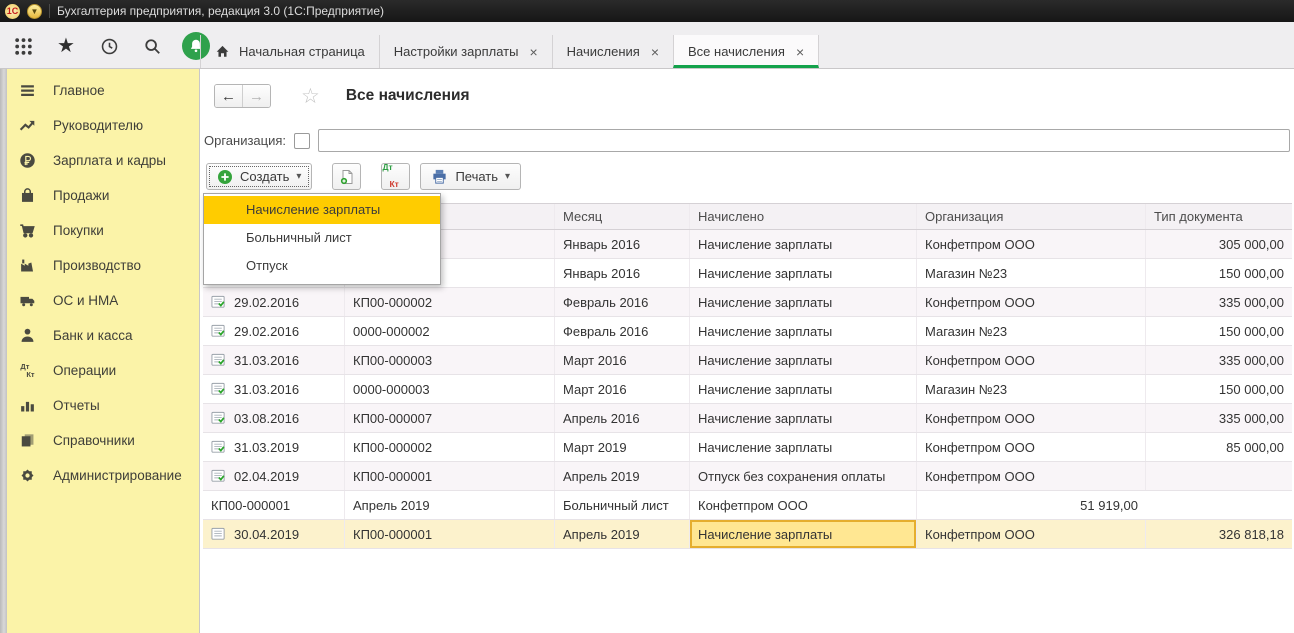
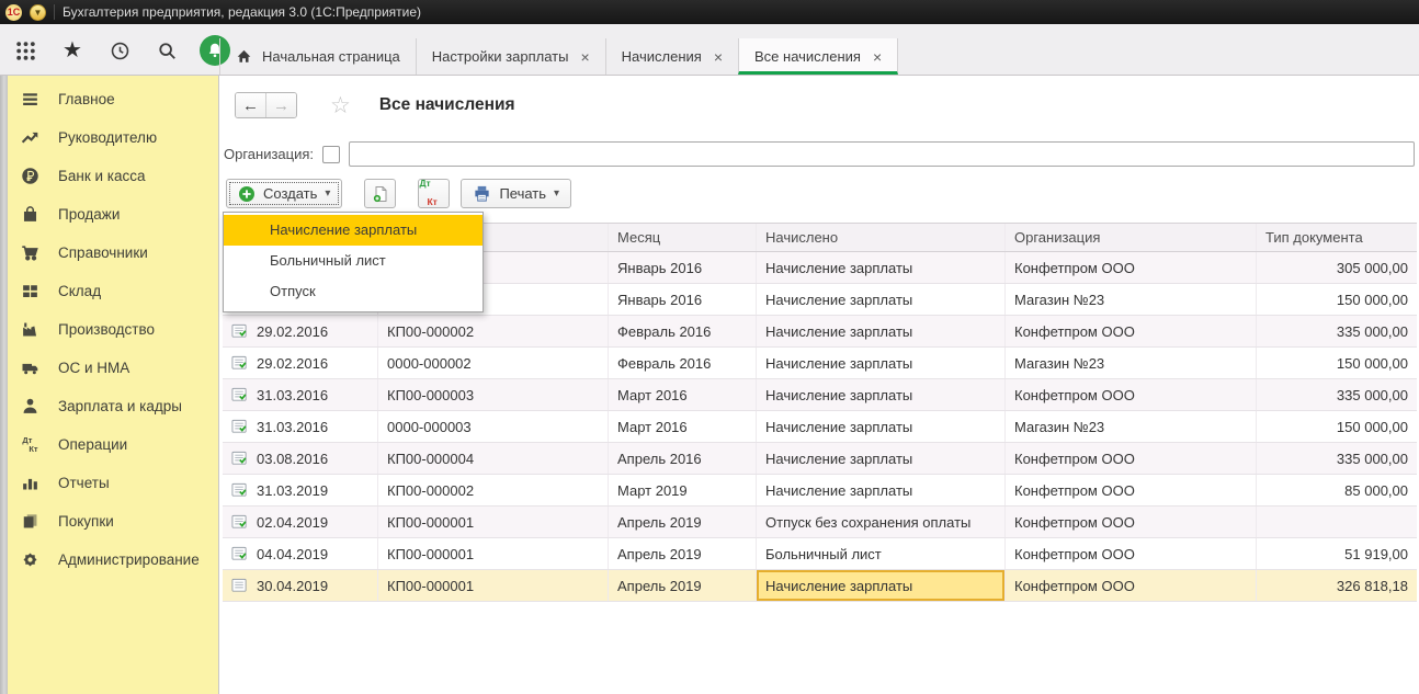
  1С
  ▼
  Бухгалтерия предприятия, редакция 3.0 (1С:Предприятие)
  ★
  Начальная страница
  Настройки зарплаты
  ×
  Начисления
  ×
  Все начисления
  ×
  Главное
  Руководителю
- Зарплата и кадры
+ Банк и касса
  Продажи
- Покупки
+ Справочники
+ Склад
  Производство
  ОС и НМА
- Банк и касса
+ Зарплата и кадры
  Дт
  Кт
  Операции
  Отчеты
- Справочники
+ Покупки
  Администрирование
  ←
  →
  ☆
  Все начисления
  Организация:
  Создать
  ▾
  Дт
  Кт
  Печать
  ▾
  Месяц
  Начислено
  Организация
  Тип документа
  Январь 2016
  Начисление зарплаты
  Конфетпром ООО
  305 000,00
  Январь 2016
  Начисление зарплаты
  Магазин №23
  150 000,00
  29.02.2016
  КП00-000002
  Февраль 2016
  Начисление зарплаты
  Конфетпром ООО
  335 000,00
  29.02.2016
  0000-000002
  Февраль 2016
  Начисление зарплаты
  Магазин №23
  150 000,00
  31.03.2016
  КП00-000003
  Март 2016
  Начисление зарплаты
  Конфетпром ООО
  335 000,00
  31.03.2016
  0000-000003
  Март 2016
  Начисление зарплаты
  Магазин №23
  150 000,00
  03.08.2016
- КП00-000007
+ КП00-000004
  Апрель 2016
  Начисление зарплаты
  Конфетпром ООО
  335 000,00
  31.03.2019
  КП00-000002
  Март 2019
  Начисление зарплаты
  Конфетпром ООО
  85 000,00
  02.04.2019
  КП00-000001
  Апрель 2019
  Отпуск без сохранения оплаты
  Конфетпром ООО
+ 04.04.2019
  КП00-000001
  Апрель 2019
  Больничный лист
  Конфетпром ООО
  51 919,00
  30.04.2019
  КП00-000001
  Апрель 2019
  Начисление зарплаты
  Конфетпром ООО
  326 818,18
  Начисление зарплаты
  Больничный лист
  Отпуск
